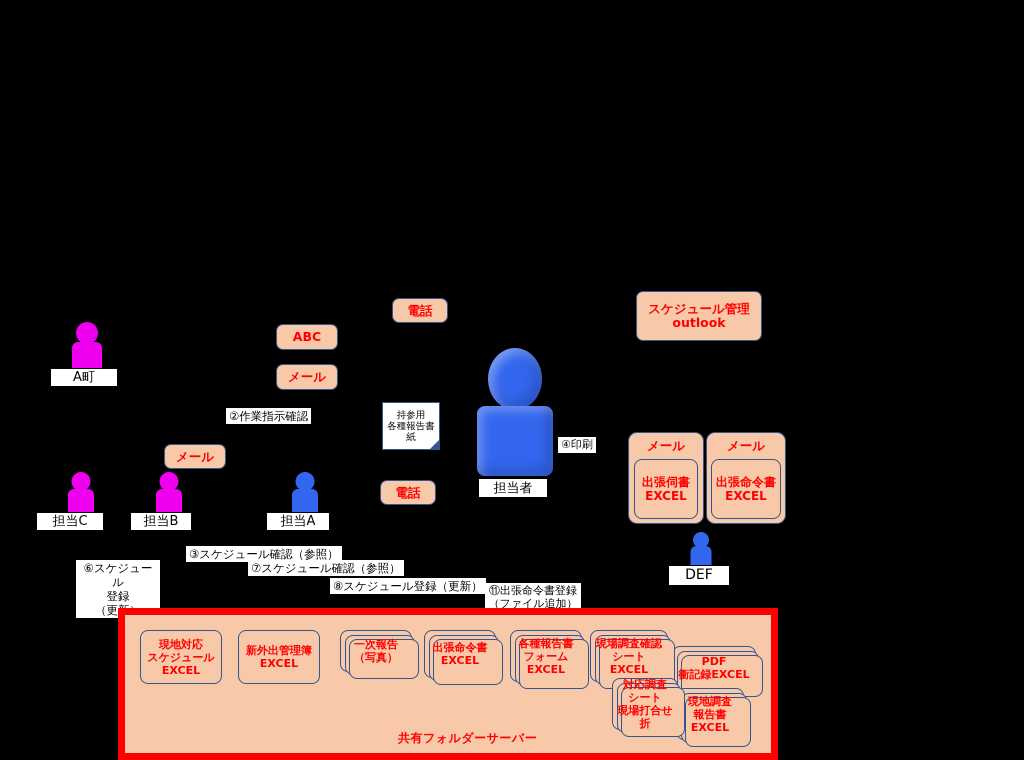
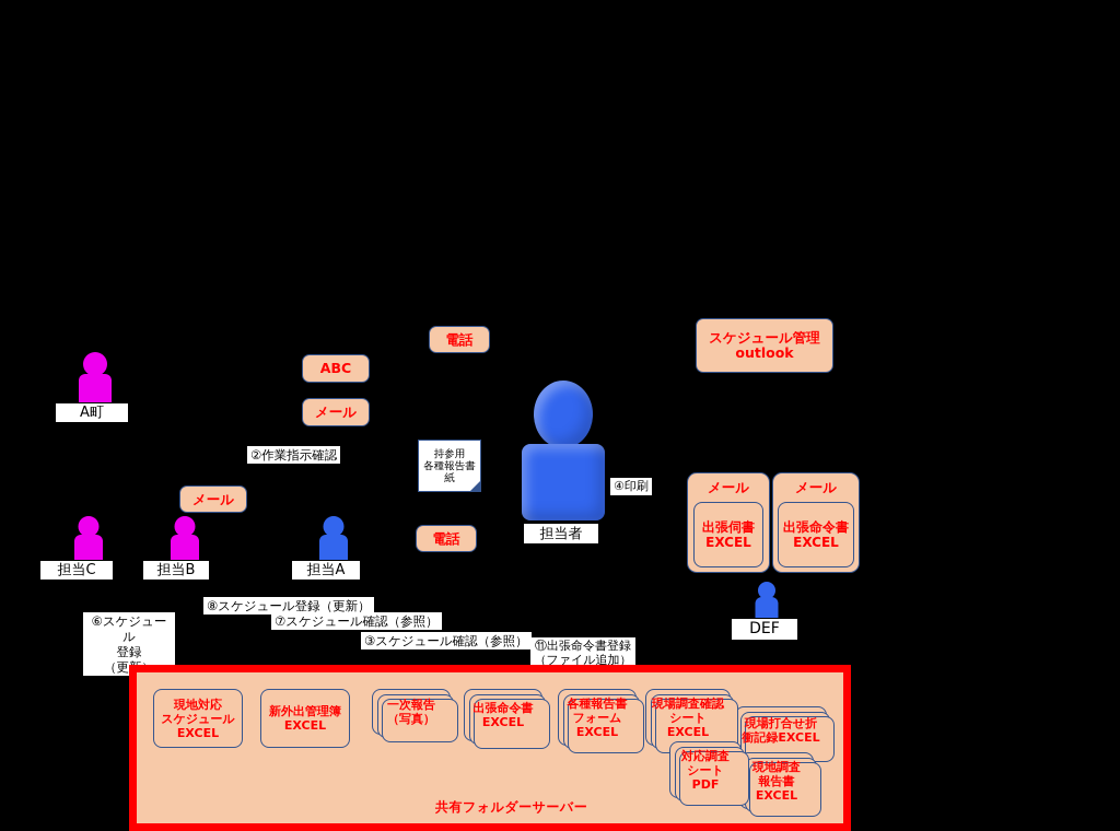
  A町
  担当C
  担当B
  担当A
  担当者
  DEF
  ABC
  メール
  メール
  電話
  電話
  スケジュール管理
  outlook
  持参用
  各種報告書
  紙
  メール
  出張伺書
  EXCEL
  メール
  出張命令書
  EXCEL
  ②作業指示確認
  ⑥スケジュール
  登録
- ③スケジュール確認（参照）
+ ⑧スケジュール登録（更新）
  ⑦スケジュール確認（参照）
- ⑧スケジュール登録（更新）
+ ③スケジュール確認（参照）
  ⑪出張命令書登録
  （ファイル追加）
  ④印刷
  現地対応
  スケジュール
  EXCEL
  新外出管理簿
  EXCEL
  一次報告
  （写真）
  出張命令書
  EXCEL
  各種報告書
  フォーム
  EXCEL
  現場調査確認
  シート
  EXCEL
- PDF
+ 現場打合せ折
  衝記録EXCEL
  対応調査
  シート
- 現場打合せ折
+ PDF
  現地調査
  報告書
  EXCEL
  共有フォルダーサーバー
